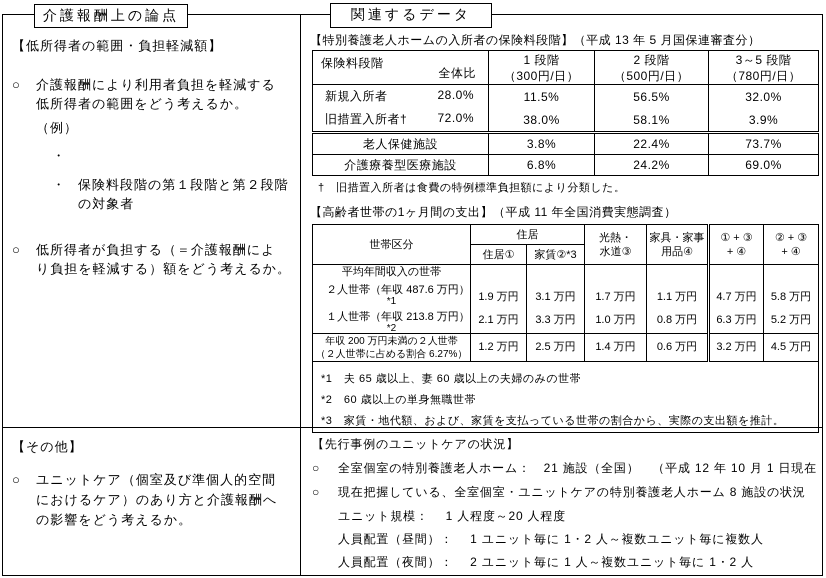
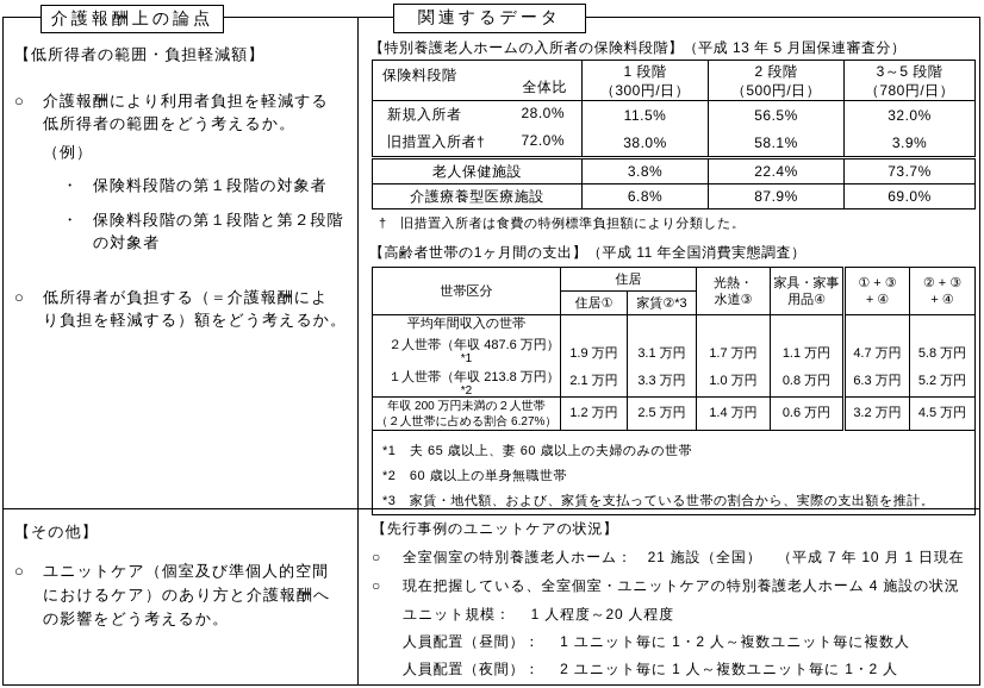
  介護報酬上の論点
  関連するデータ
  【低所得者の範囲・負担軽減額】
  ○
  介護報酬により利用者負担を軽減する
  低所得者の範囲をどう考えるか。
  （例）
  ・
+ 保険料段階の第１段階の対象者
  ・
  保険料段階の第１段階と第２段階
  の対象者
  ○
  低所得者が負担する（＝介護報酬によ
  り負担を軽減する）額をどう考えるか。
  【その他】
  ○
  ユニットケア（個室及び準個人的空間
  におけるケア）のあり方と介護報酬へ
  の影響をどう考えるか。
  【特別養護老人ホームの入所者の保険料段階】（平成 13 年 5 月国保連審査分）
  保険料段階 全体比	1 段階 （300円/日）	2 段階 （500円/日）	3～5 段階 （780円/日）
  新規入所者 28.0%	11.5%	56.5%	32.0%
  旧措置入所者† 72.0%	38.0%	58.1%	3.9%
  老人保健施設	3.8%	22.4%	73.7%
- 介護療養型医療施設	6.8%	24.2%	69.0%
+ 介護療養型医療施設	6.8%	87.9%	69.0%
  † 旧措置入所者は食費の特例標準負担額により分類した。
  【高齢者世帯の1ヶ月間の支出】（平成 11 年全国消費実態調査）
  世帯区分	住居	光熱・ 水道③	家具・家事 用品④	① + ③ + ④	② + ③ + ④
  住居①	家賃②*3
  平均年間収入の世帯 ２人世帯（年収 487.6 万円） *1 １人世帯（年収 213.8 万円） *2	1.9 万円 2.1 万円	3.1 万円 3.3 万円	1.7 万円 1.0 万円	1.1 万円 0.8 万円	4.7 万円 6.3 万円	5.8 万円 5.2 万円
  年収 200 万円未満の２人世帯 （２人世帯に占める割合 6.27%）	1.2 万円	2.5 万円	1.4 万円	0.6 万円	3.2 万円	4.5 万円
  *1 夫 65 歳以上、妻 60 歳以上の夫婦のみの世帯 *2 60 歳以上の単身無職世帯 *3 家賃・地代額、および、家賃を支払っている世帯の割合から、実際の支出額を推計。
  【先行事例のユニットケアの状況】
  ○
- 全室個室の特別養護老人ホーム： 21 施設（全国） （平成 12 年 10 月 1 日現在
+ 全室個室の特別養護老人ホーム： 21 施設（全国） （平成 7 年 10 月 1 日現在
  ○
- 現在把握している、全室個室・ユニットケアの特別養護老人ホーム 8 施設の状況
+ 現在把握している、全室個室・ユニットケアの特別養護老人ホーム 4 施設の状況
  ユニット規模： 1 人程度～20 人程度
  人員配置（昼間）： 1 ユニット毎に 1・2 人～複数ユニット毎に複数人
  人員配置（夜間）： 2 ユニット毎に 1 人～複数ユニット毎に 1・2 人
